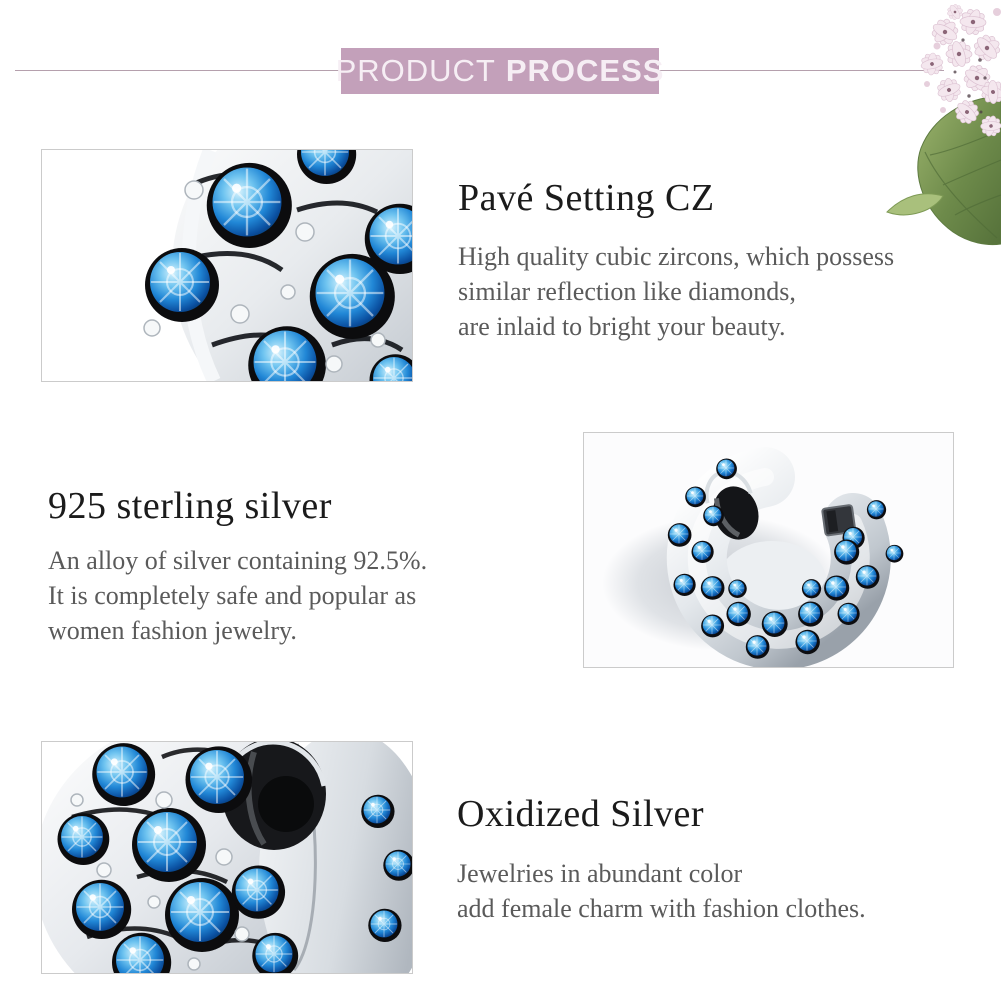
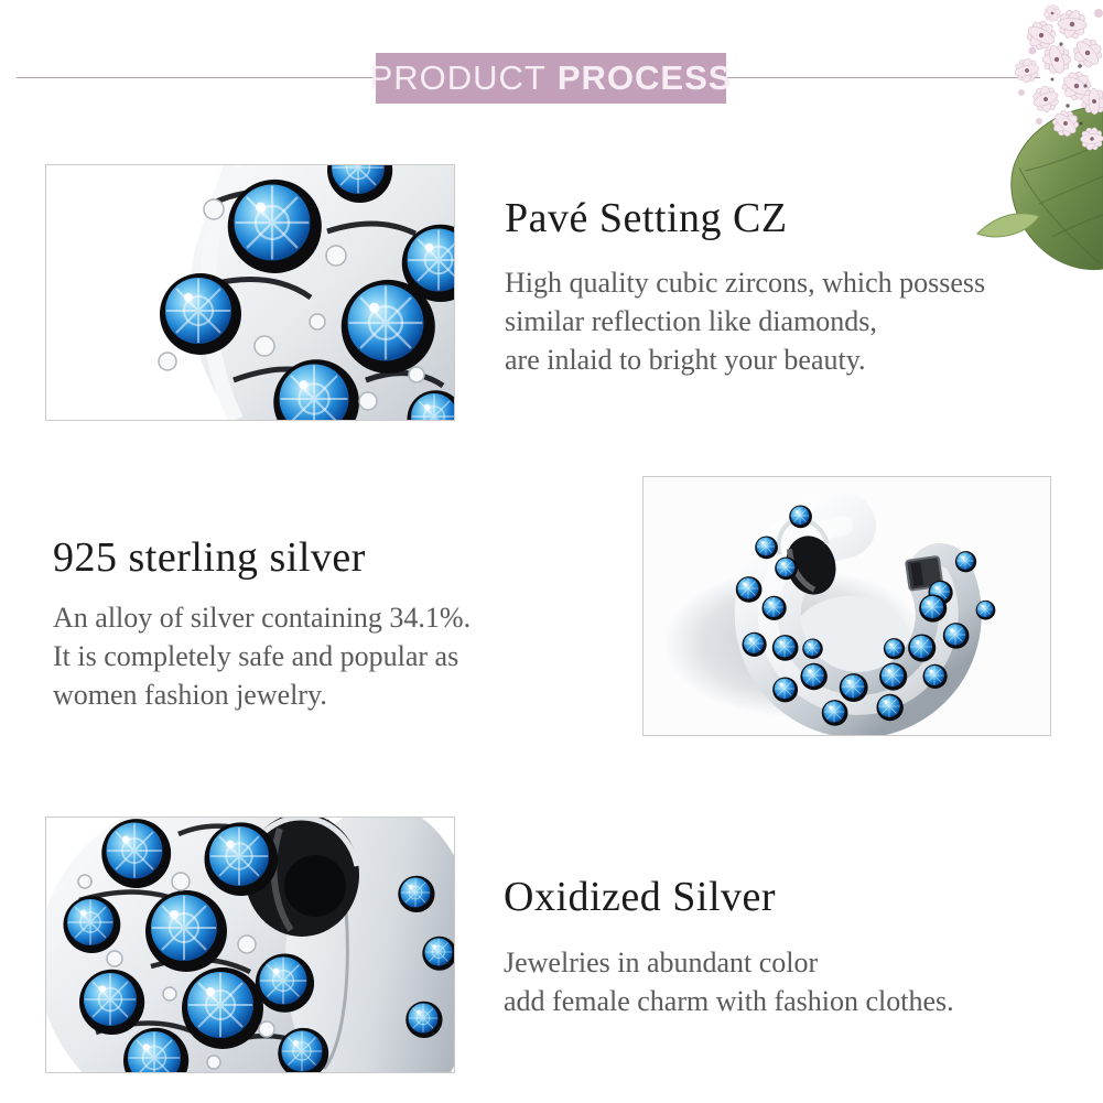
  PRODUCT
  PROCESS
  Pavé Setting CZ
  High quality cubic zircons, which possess
  similar reflection like diamonds,
  are inlaid to bright your beauty.
  925 sterling silver
- An alloy of silver containing 92.5%.
+ An alloy of silver containing 34.1%.
  It is completely safe and popular as
  women fashion jewelry.
  Oxidized Silver
  Jewelries in abundant color
  add female charm with fashion clothes.
